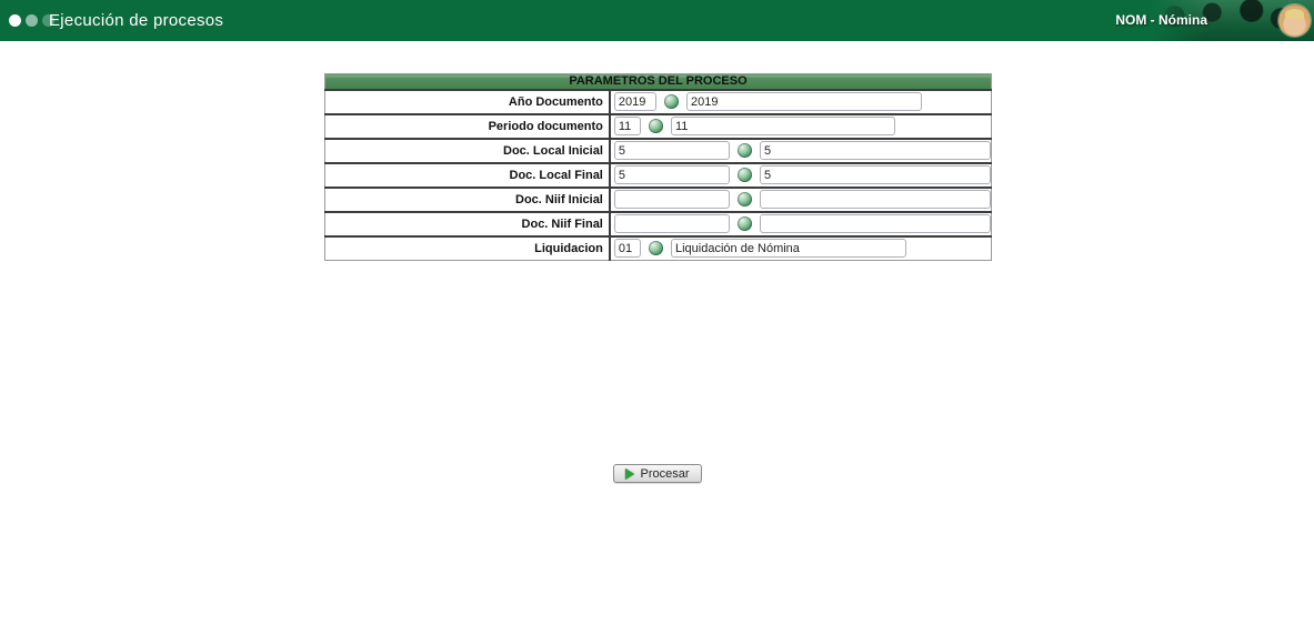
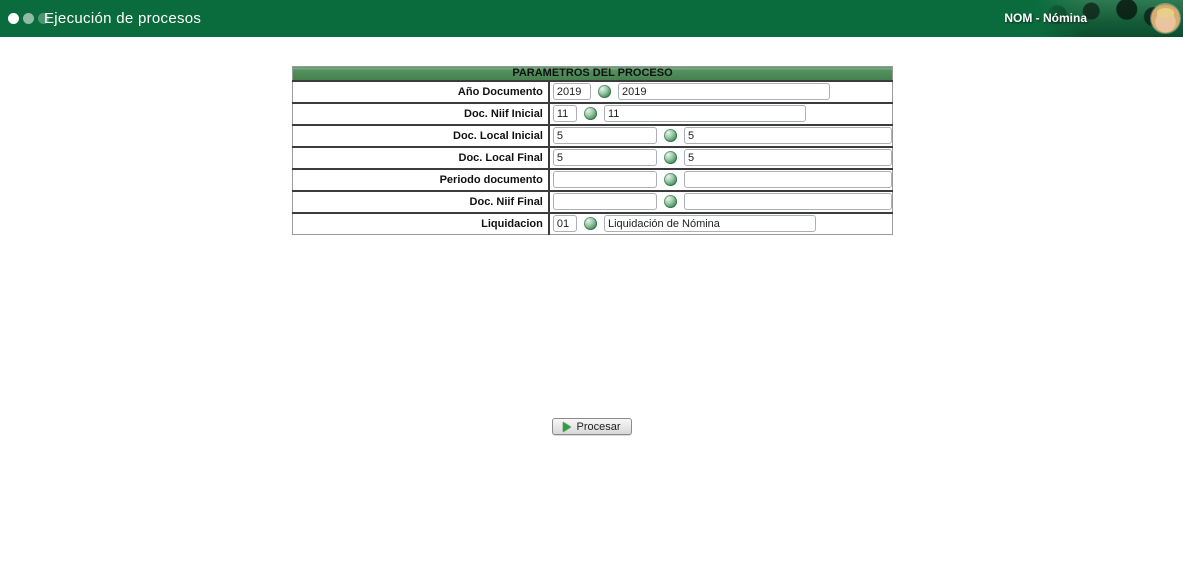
  Ejecución de procesos
  NOM - Nómina
  PARAMETROS DEL PROCESO
  Año Documento	2019 2019
- Periodo documento	11 11
+ Doc. Niif Inicial	11 11
  Doc. Local Inicial	5 5
  Doc. Local Final	5 5
- Doc. Niif Inicial
+ Periodo documento
  Doc. Niif Final
  Liquidacion	01 Liquidación de Nómina
  Procesar
